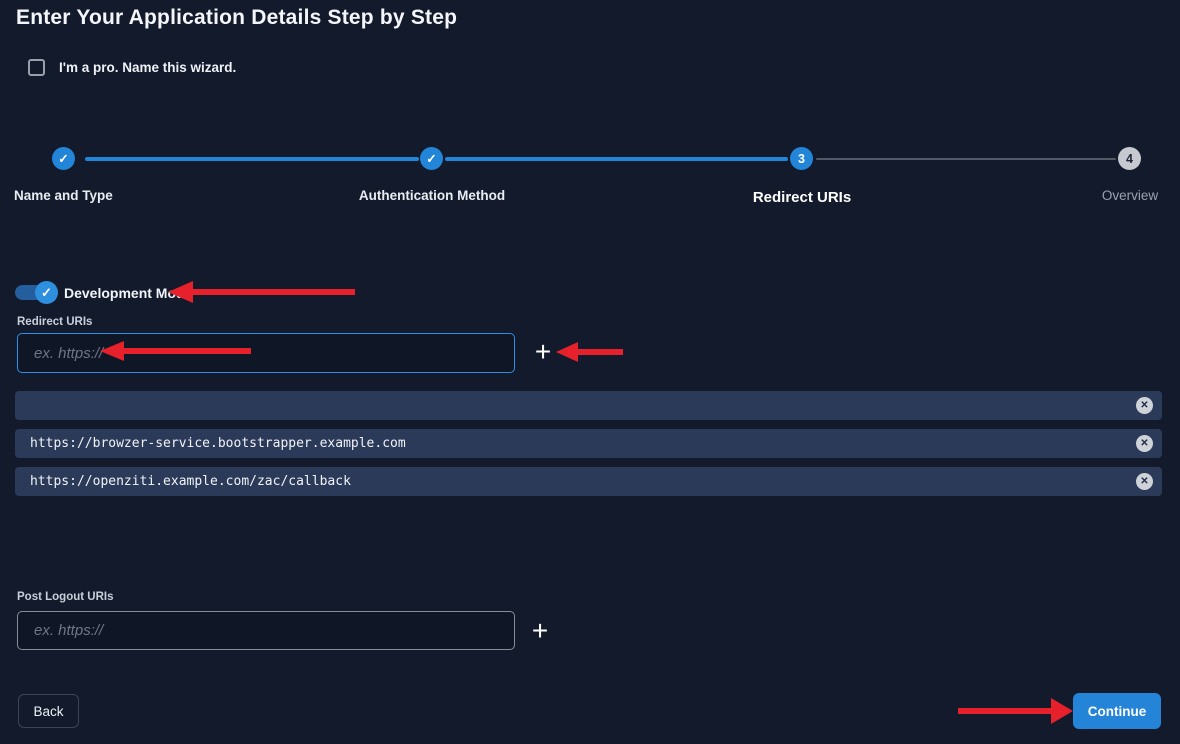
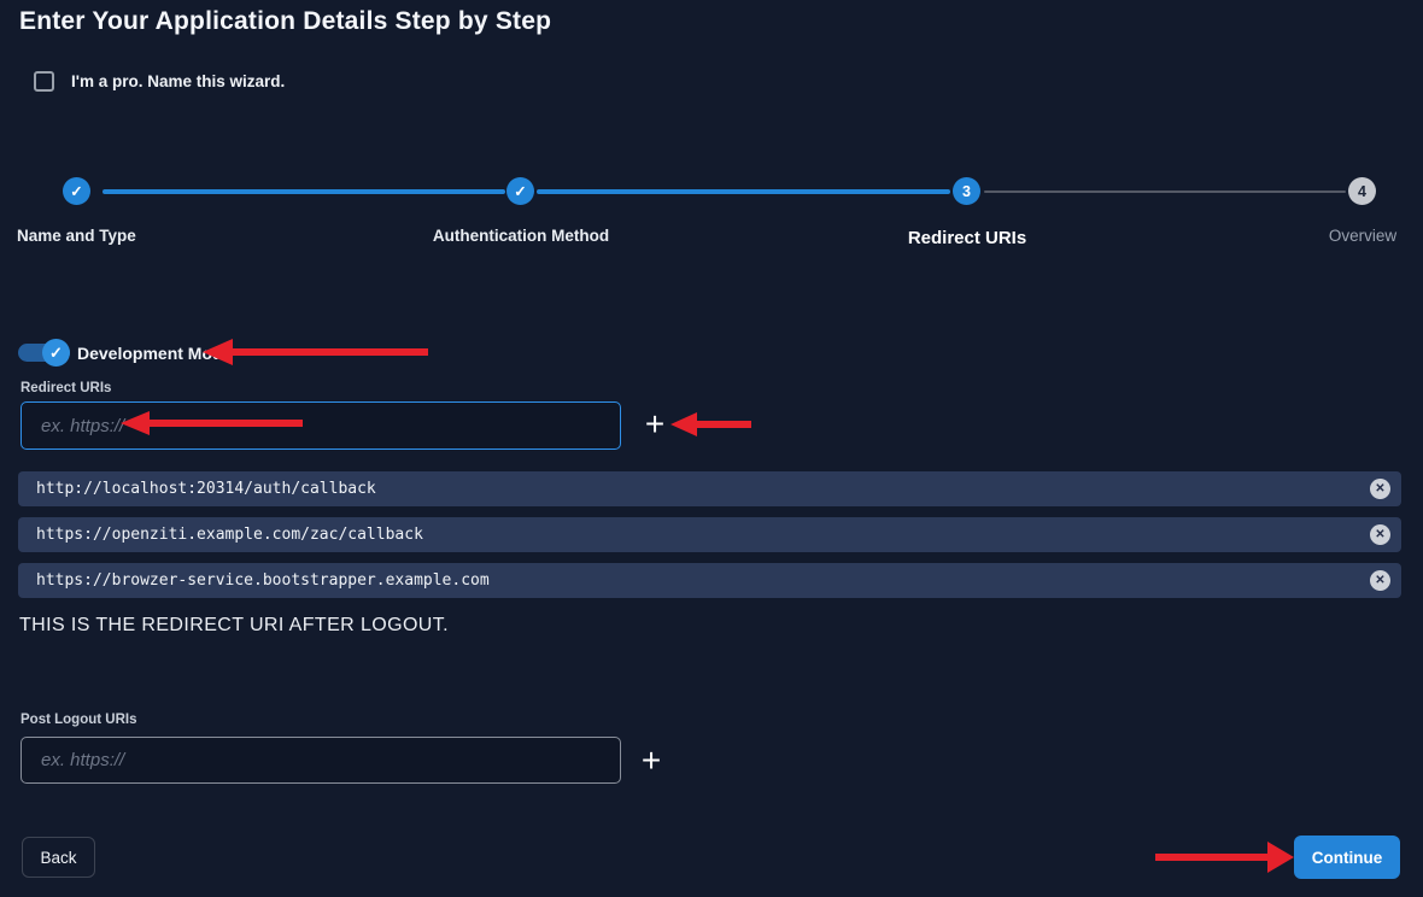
  Enter Your Application Details Step by Step
  I'm a pro. Name this wizard.
  ✓
  ✓
  3
  4
  Name and Type
  Authentication Method
  Redirect URIs
  Overview
  ✓
  Development Mode
  Redirect URIs
  ex. https://
  +
+ http://localhost:20314/auth/callback
  ✕
- https://browzer-service.bootstrapper.example.com
+ https://openziti.example.com/zac/callback
  ✕
- https://openziti.example.com/zac/callback
+ https://browzer-service.bootstrapper.example.com
  ✕
+ THIS IS THE REDIRECT URI AFTER LOGOUT.
  Post Logout URIs
  ex. https://
  +
  Back
  Continue
